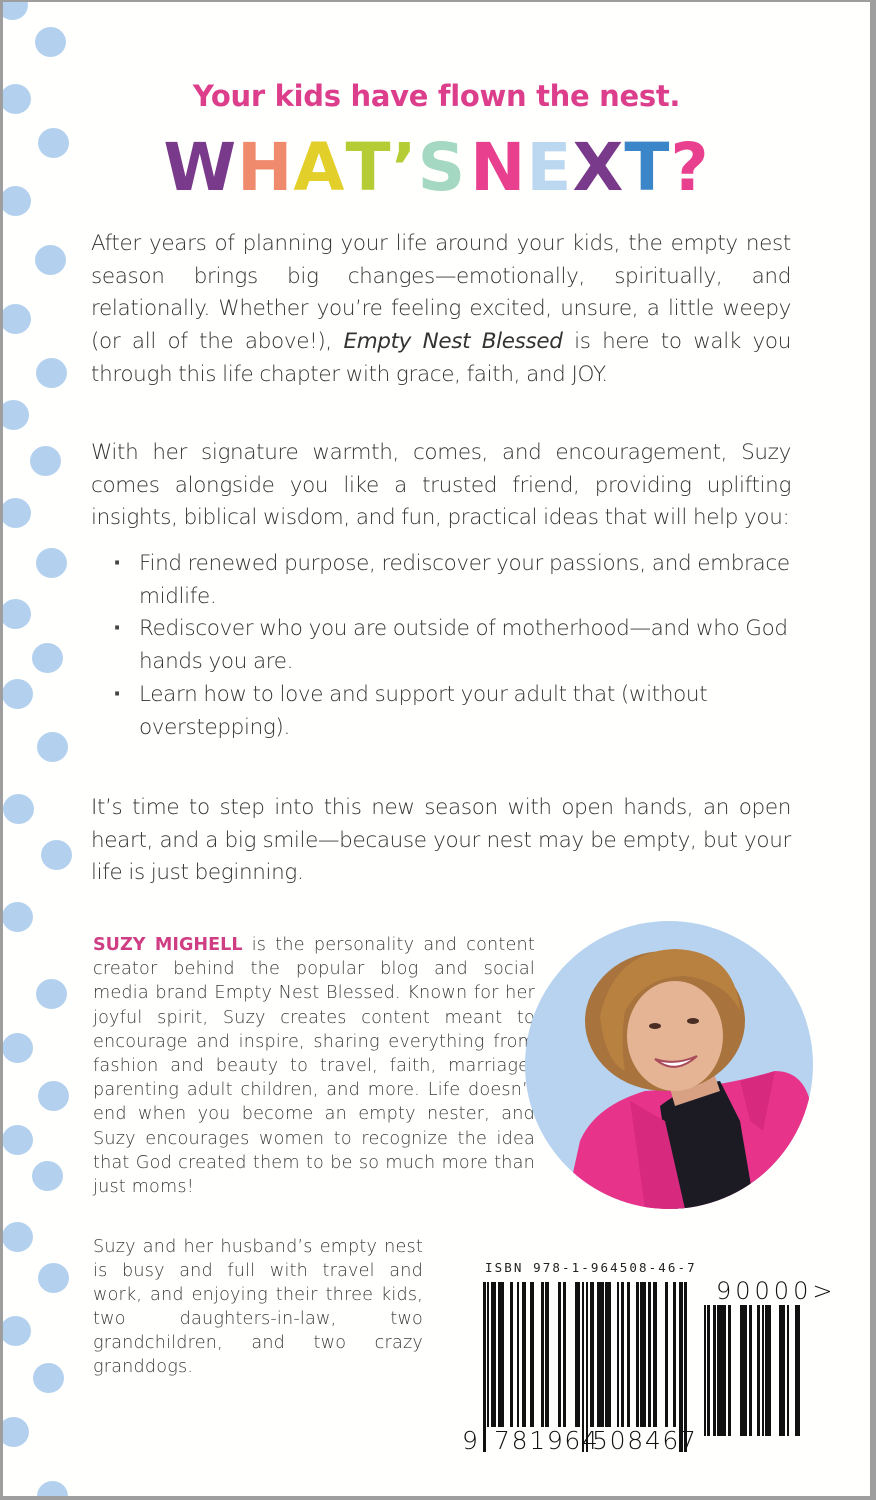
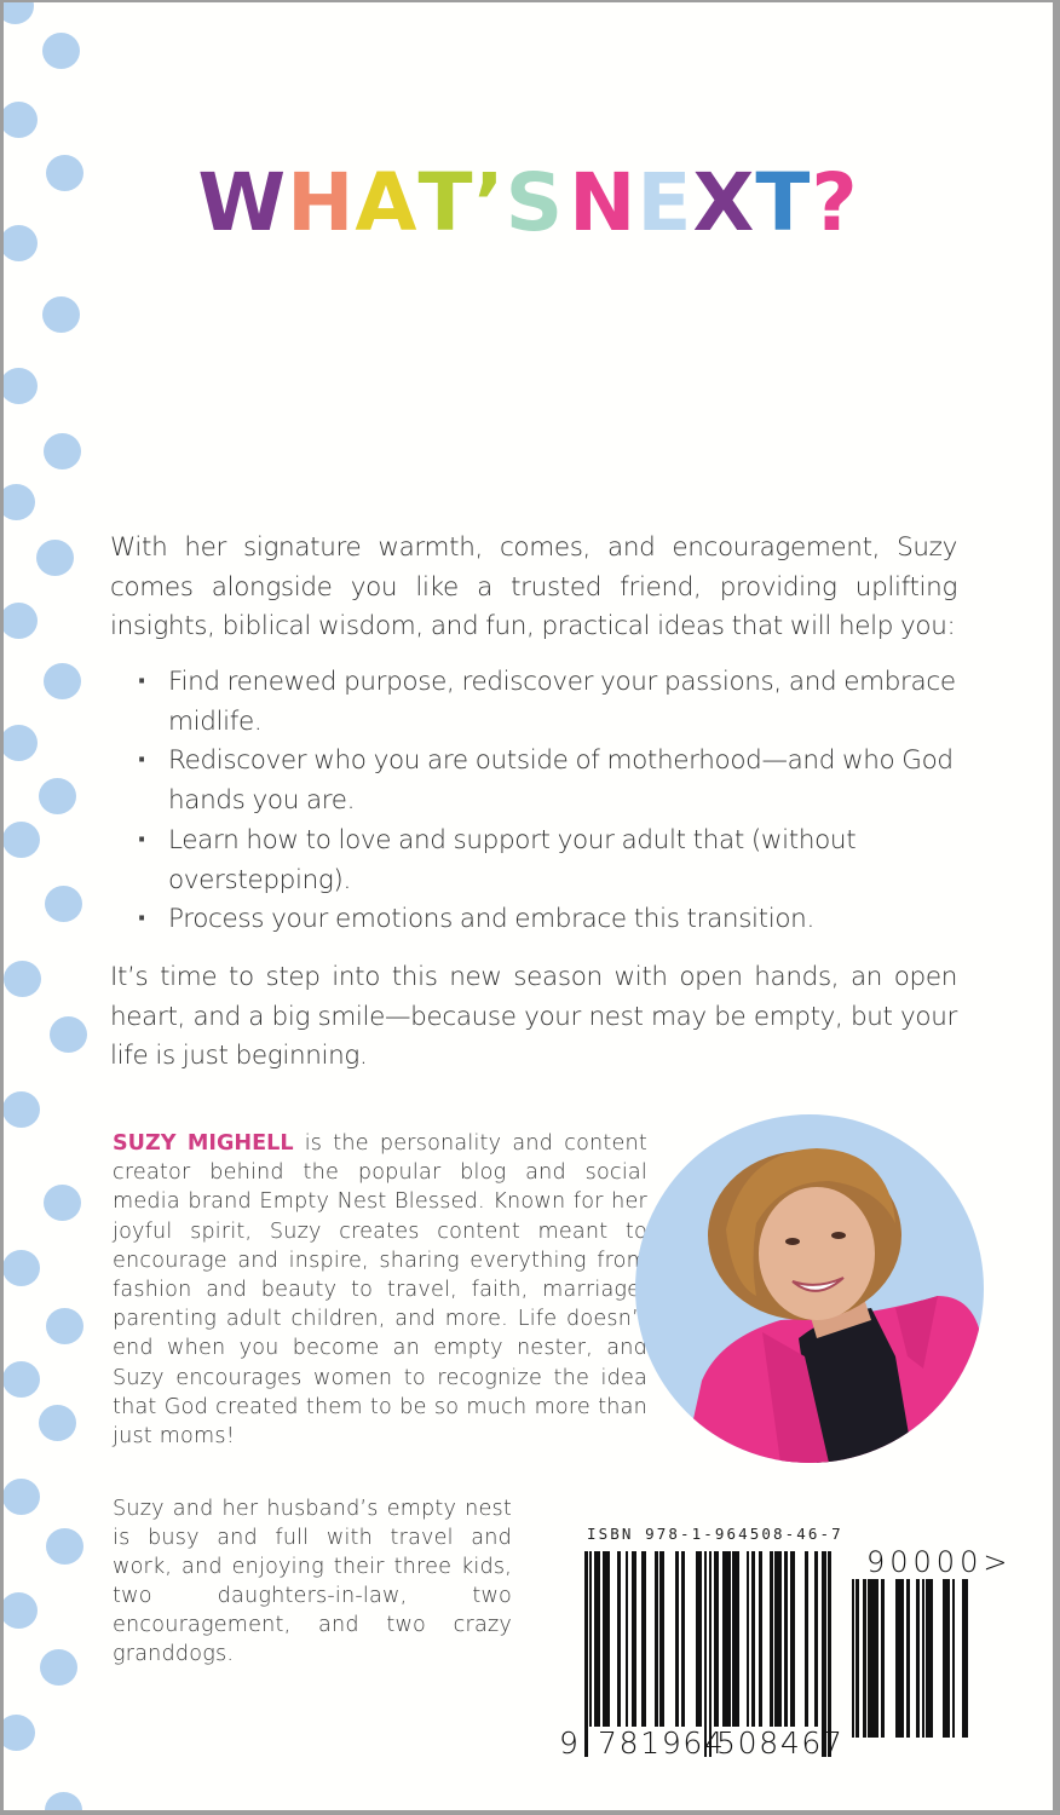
- Your kids have flown the nest.
  WHAT’S NEXT?
- After years of planning your life around your kids, the empty nest season brings big changes—emotionally, spiritually, and relationally. Whether you’re feeling excited, unsure, a little weepy (or all of the above!), Empty Nest Blessed is here to walk you through this life chapter with grace, faith, and JOY.
  With her signature warmth, comes, and encouragement, Suzy comes alongside you like a trusted friend, providing uplifting insights, biblical wisdom, and fun, practical ideas that will help you:
  Find renewed purpose, rediscover your passions, and embrace midlife.
  Rediscover who you are outside of motherhood—and who God hands you are.
  Learn how to love and support your adult that (without overstepping).
+ Process your emotions and embrace this transition.
  It’s time to step into this new season with open hands, an open heart, and a big smile—because your nest may be empty, but your life is just beginning.
  SUZY MIGHELL is the personality and content creator behind the popular blog and social media brand Empty Nest Blessed. Known for her joyful spirit, Suzy creates content meant to encourage and inspire, sharing everything fro fashion and beauty to travel, faith, marriage parenting adult children, and more. Life doesn’ end when you become an empty nester, and Suzy encourages women to recognize the idea that God created them to be so much more than just moms!
- Suzy and her husband’s empty nest is busy and full with travel and work, and enjoying their three kids, two daughters-in-law, two grandchildren, and two crazy granddogs.
+ Suzy and her husband’s empty nest is busy and full with travel and work, and enjoying their three kids, two daughters-in-law, two encouragement, and two crazy granddogs.
  ISBN 978-1-964508-46-7
  9
  781964
  508467
  90000>
